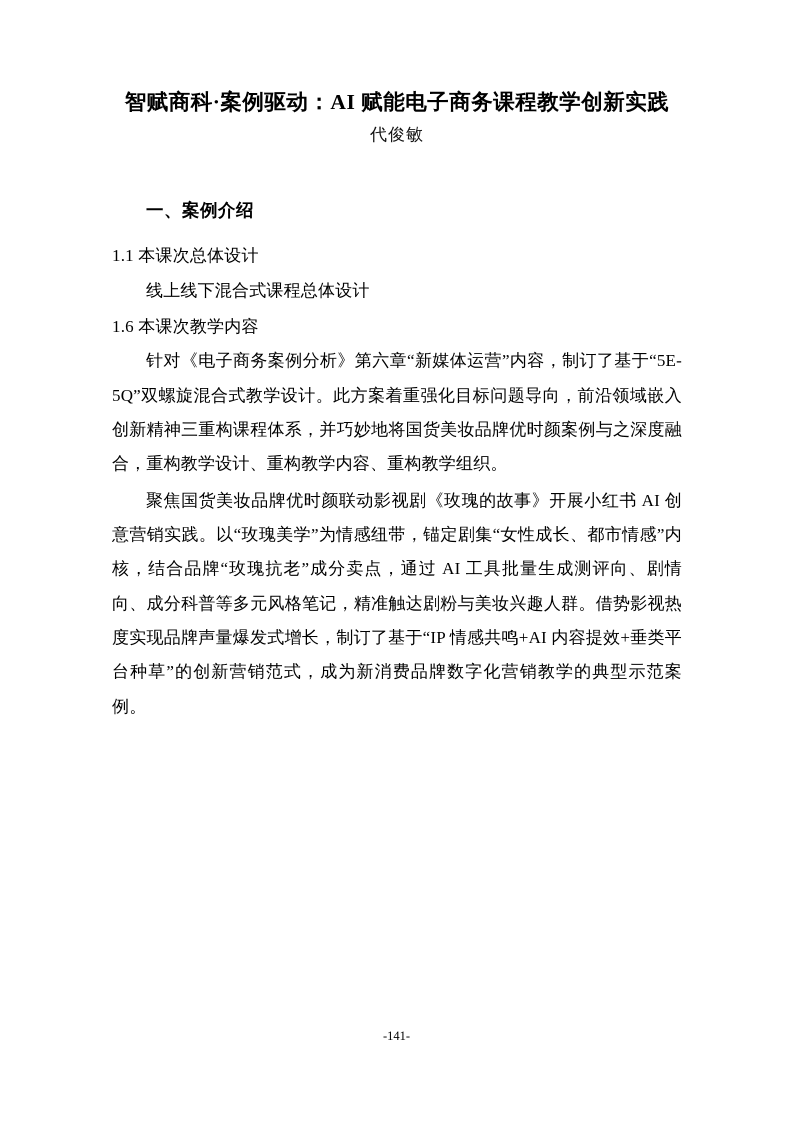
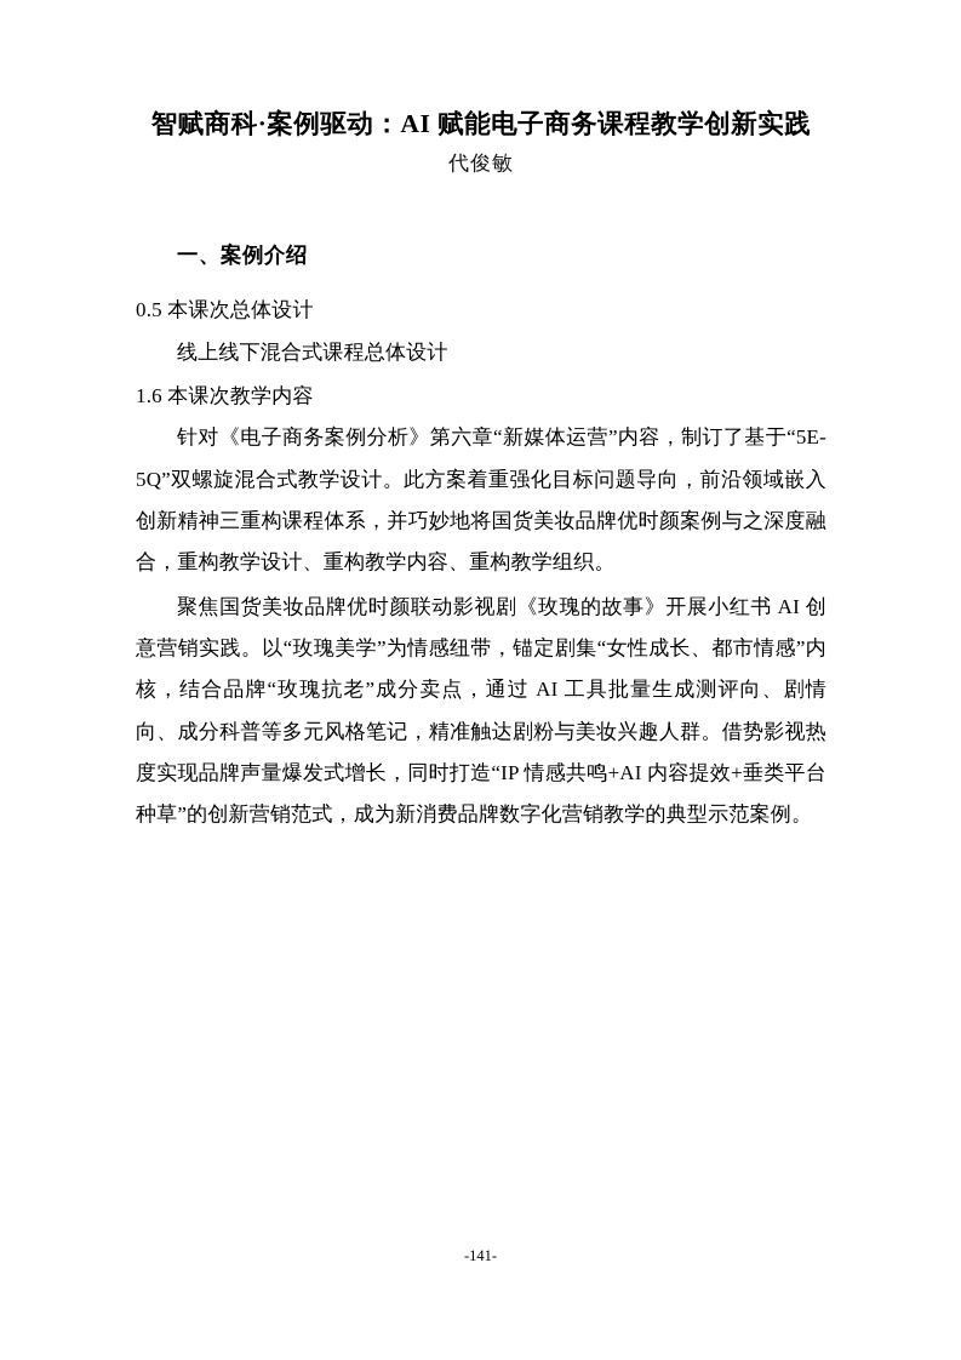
  智赋商科·案例驱动：AI 赋能电子商务课程教学创新实践
  代俊敏
  一、案例介绍
- 1.1 本课次总体设计
+ 0.5 本课次总体设计
  线上线下混合式课程总体设计
  1.6 本课次教学内容
  针对《电子商务案例分析》第六章“新媒体运营”内容，制订了基于“5E-5Q”双螺旋混合式教学设计。此方案着重强化目标问题导向，前沿领域嵌入创新精神三重构课程体系，并巧妙地将国货美妆品牌优时颜案例与之深度融合，重构教学设计、重构教学内容、重构教学组织。
- 聚焦国货美妆品牌优时颜联动影视剧《玫瑰的故事》开展小红书 AI 创意营销实践。以“玫瑰美学”为情感纽带，锚定剧集“女性成长、都市情感”内核，结合品牌“玫瑰抗老”成分卖点，通过 AI 工具批量生成测评向、剧情向、成分科普等多元风格笔记，精准触达剧粉与美妆兴趣人群。借势影视热度实现品牌声量爆发式增长，制订了基于“IP 情感共鸣+AI 内容提效+垂类平台种草”的创新营销范式，成为新消费品牌数字化营销教学的典型示范案例。
+ 聚焦国货美妆品牌优时颜联动影视剧《玫瑰的故事》开展小红书 AI 创意营销实践。以“玫瑰美学”为情感纽带，锚定剧集“女性成长、都市情感”内核，结合品牌“玫瑰抗老”成分卖点，通过 AI 工具批量生成测评向、剧情向、成分科普等多元风格笔记，精准触达剧粉与美妆兴趣人群。借势影视热度实现品牌声量爆发式增长，同时打造“IP 情感共鸣+AI 内容提效+垂类平台种草”的创新营销范式，成为新消费品牌数字化营销教学的典型示范案例。
  -141-
